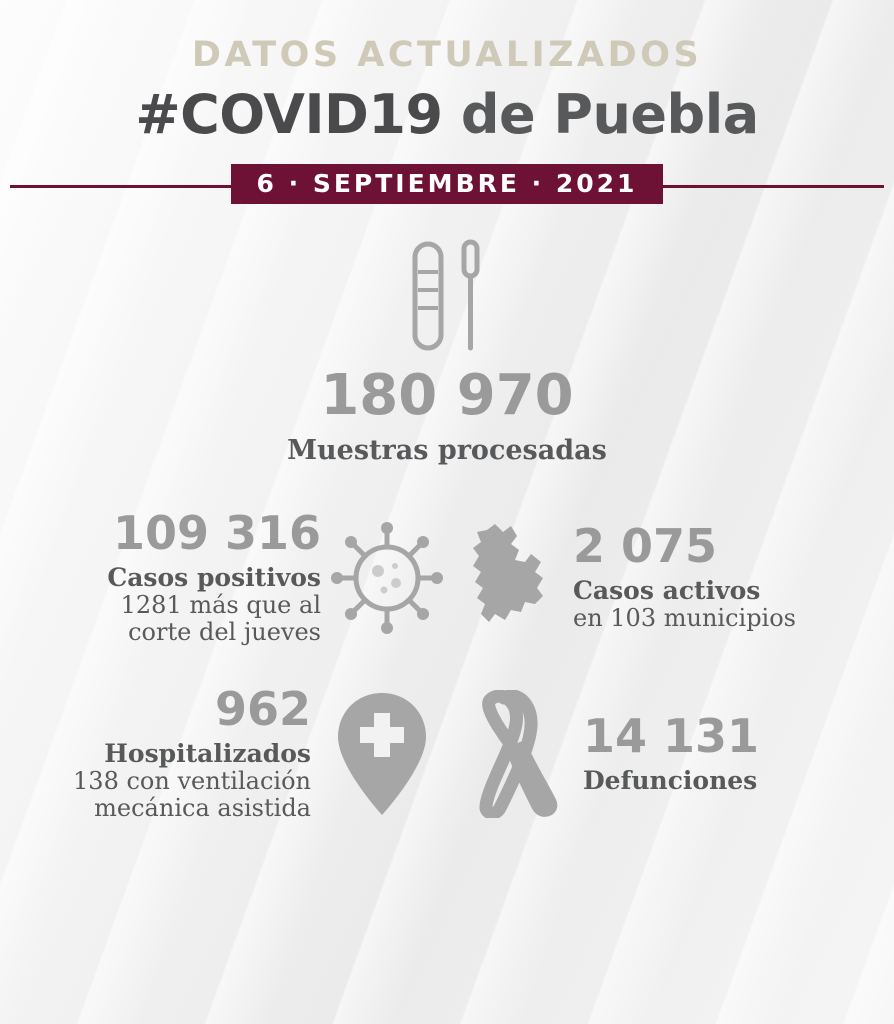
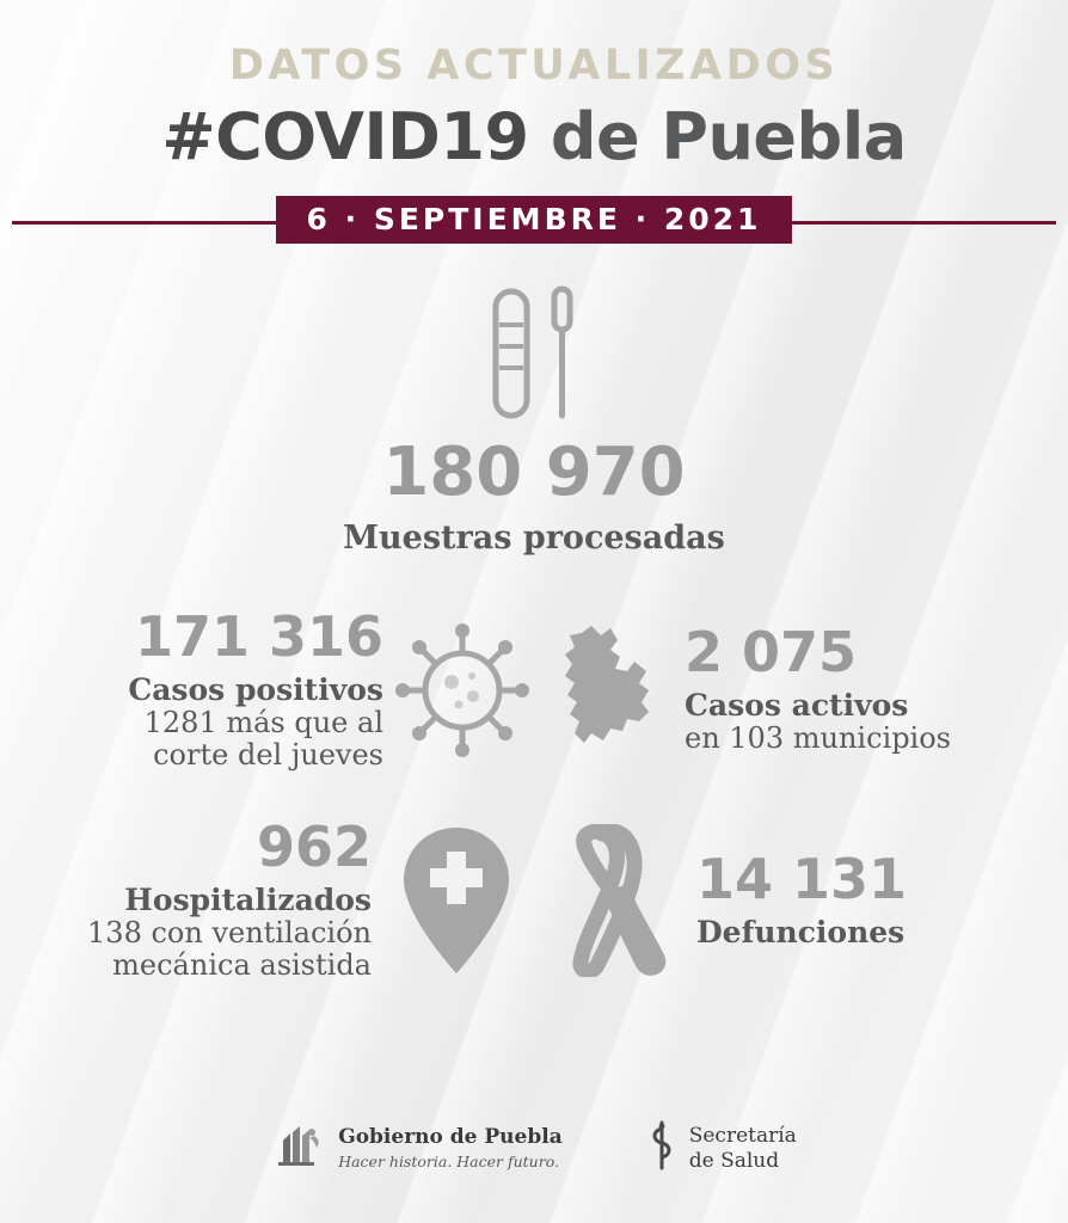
  DATOS ACTUALIZADOS
  #COVID19 de Puebla
  6 · SEPTIEMBRE · 2021
  180 970
  Muestras procesadas
- 109 316
+ 171 316
  Casos positivos
  1281 más que al
  corte del jueves
  2 075
  Casos activos
  en 103 municipios
  962
  Hospitalizados
  138 con ventilación
  mecánica asistida
  14 131
  Defunciones
+ Gobierno de Puebla
+ Hacer historia. Hacer futuro.
+ Secretaría
+ de Salud
